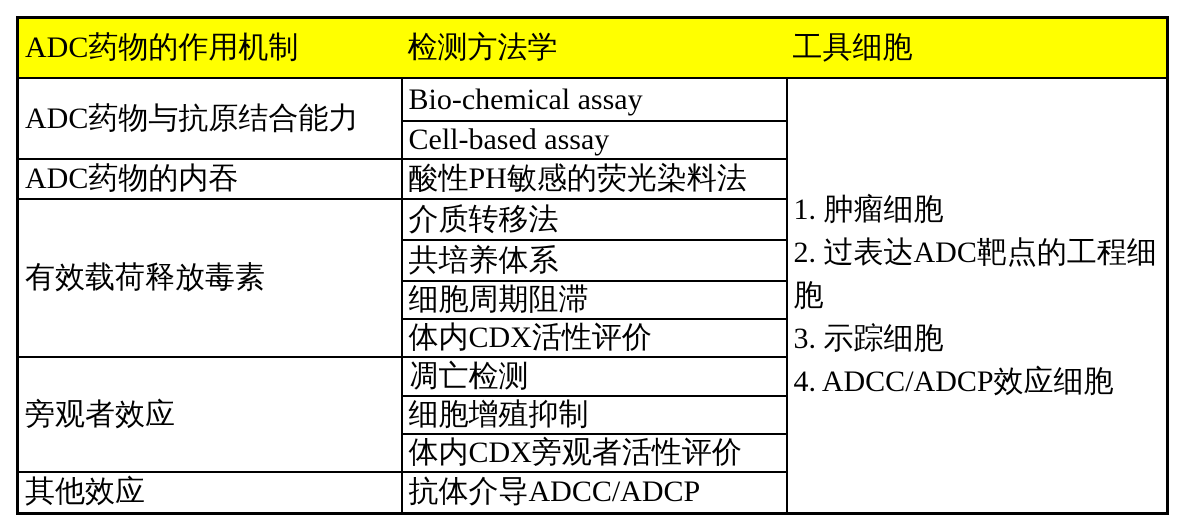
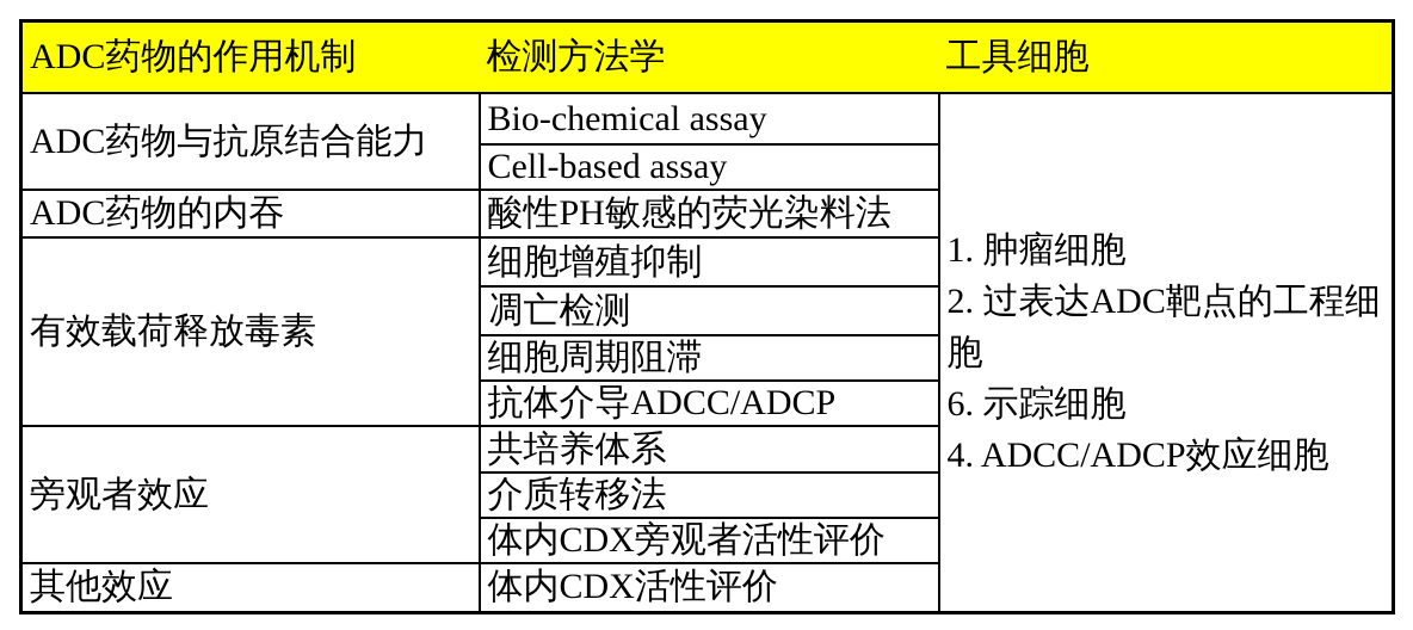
  ADC药物的作用机制	检测方法学	工具细胞
- ADC药物与抗原结合能力	Bio-chemical assay	1. 肿瘤细胞 2. 过表达ADC靶点的工程细胞 3. 示踪细胞 4. ADCC/ADCP效应细胞
+ ADC药物与抗原结合能力	Bio-chemical assay	1. 肿瘤细胞 2. 过表达ADC靶点的工程细胞 6. 示踪细胞 4. ADCC/ADCP效应细胞
  Cell-based assay
  ADC药物的内吞	酸性PH敏感的荧光染料法
- 有效载荷释放毒素	介质转移法
+ 有效载荷释放毒素	细胞增殖抑制
- 共培养体系
+ 凋亡检测
  细胞周期阻滞
- 体内CDX活性评价
+ 抗体介导ADCC/ADCP
- 旁观者效应	凋亡检测
+ 旁观者效应	共培养体系
- 细胞增殖抑制
+ 介质转移法
  体内CDX旁观者活性评价
- 其他效应	抗体介导ADCC/ADCP
+ 其他效应	体内CDX活性评价
